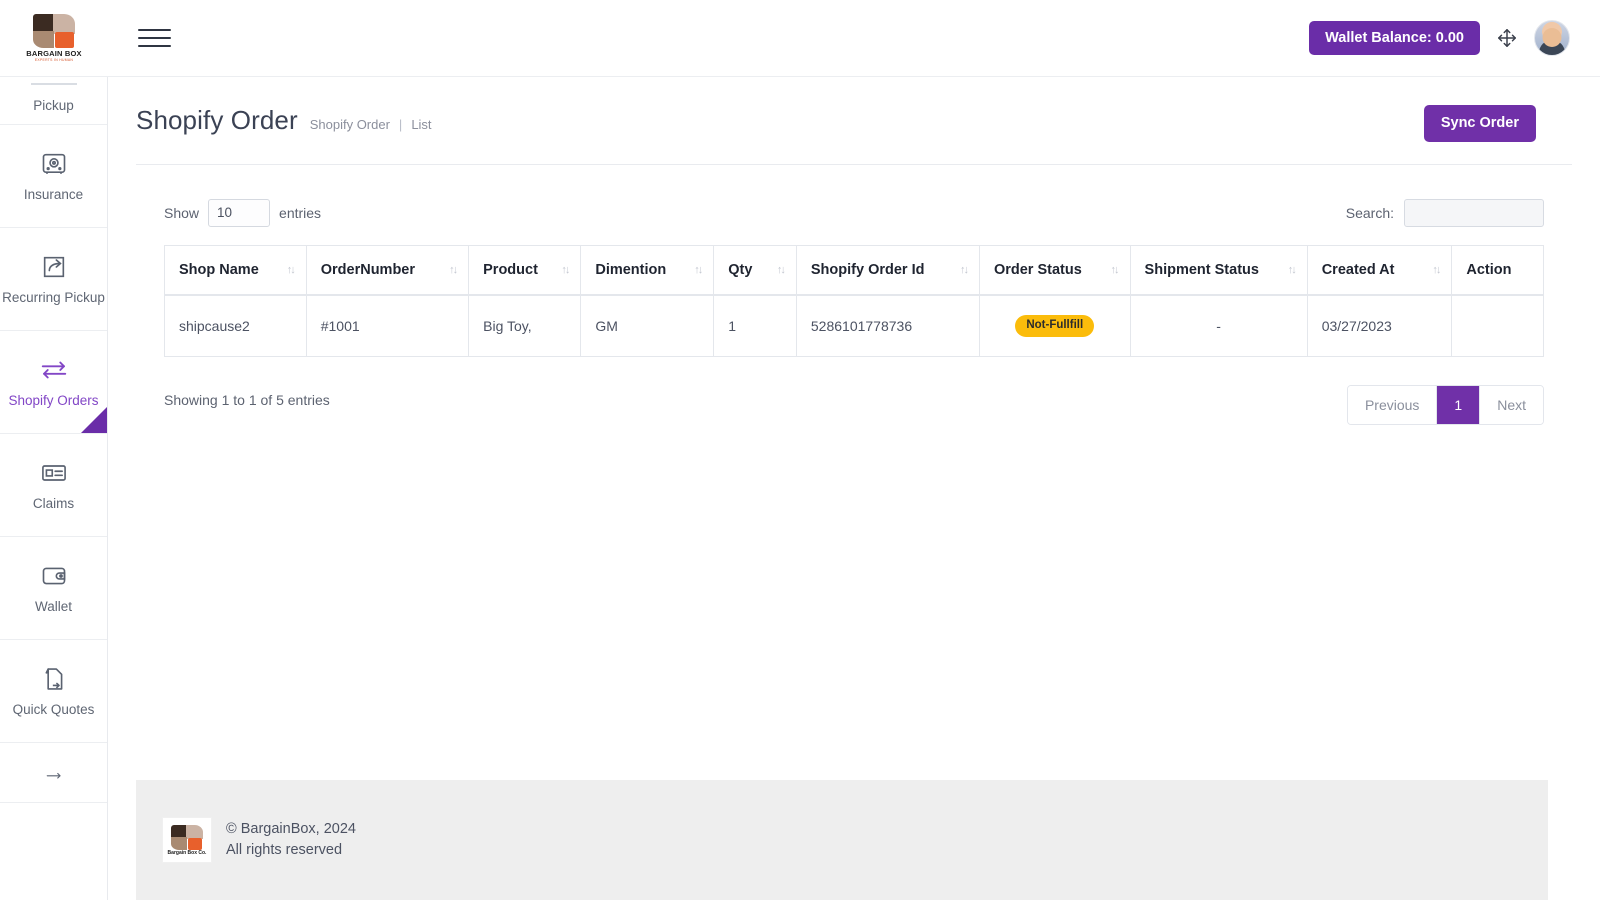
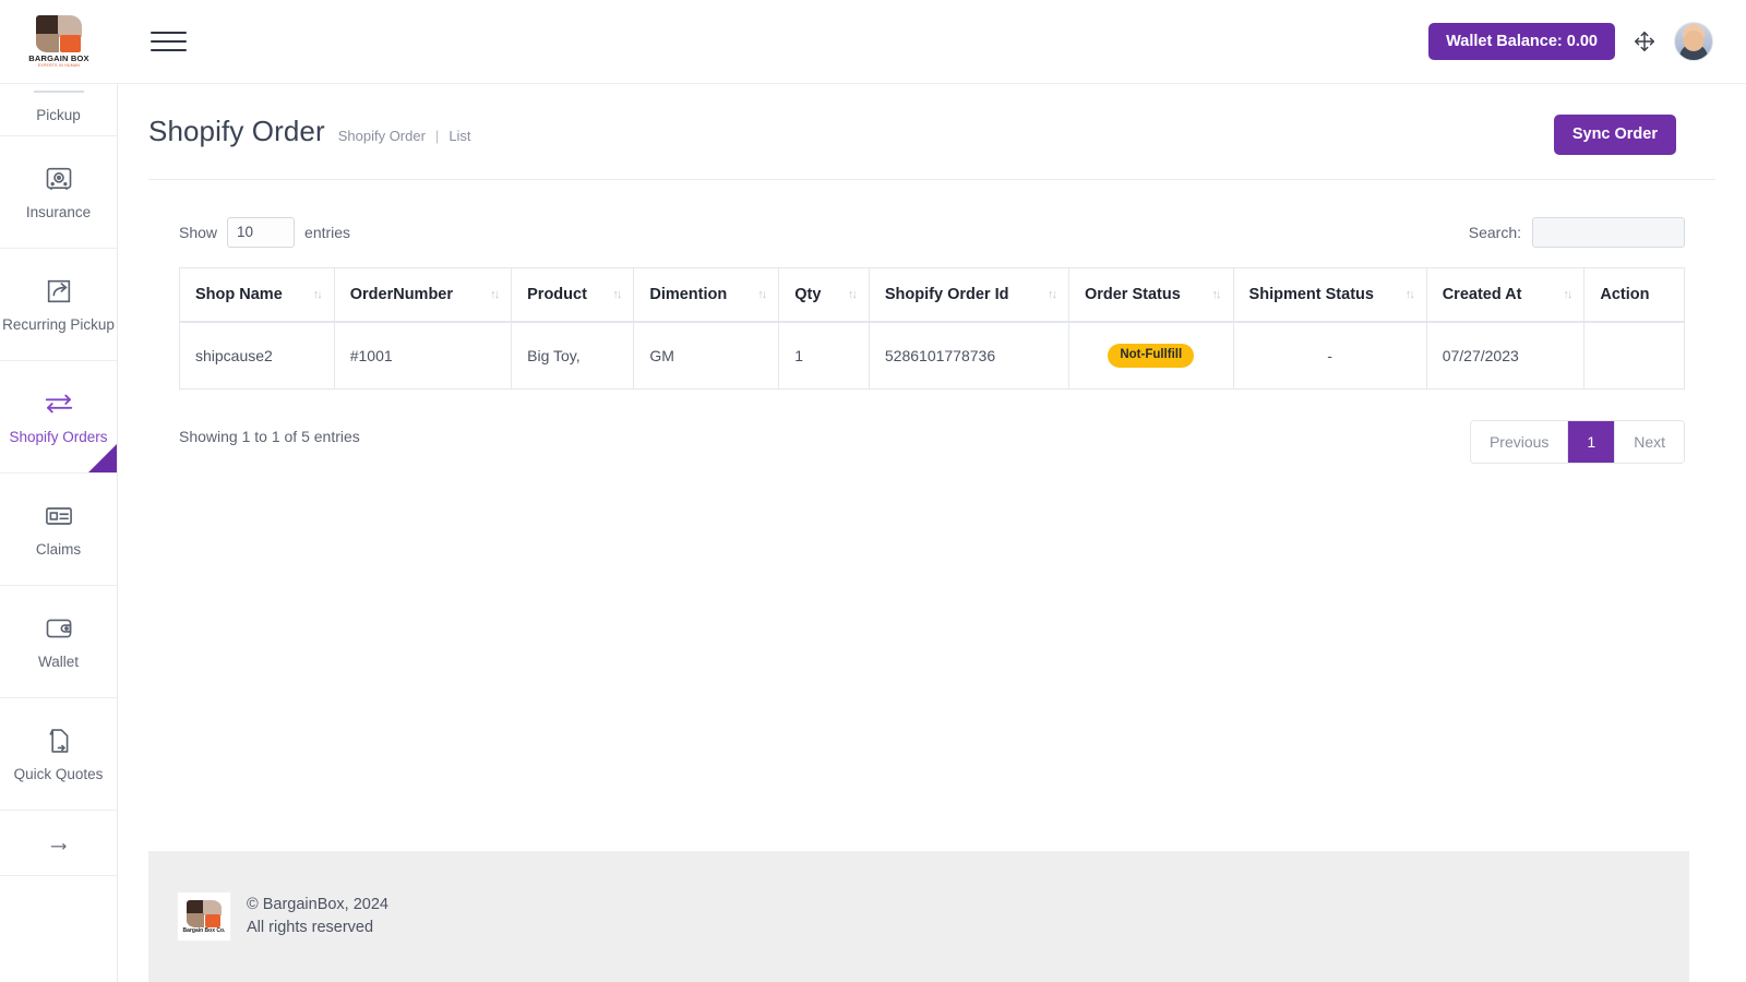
  BARGAIN BOX
  Wallet Balance: 0.00
  Pickup
  Insurance
  Recurring Pickup
  Shopify Orders
  Claims
  Wallet
  Quick Quotes
  Shopify Order
  Shopify Order
  |
  List
  Sync Order
  Show
  10
  entries
  Search:
  Shop Name ↑↓	OrderNumber ↑↓	Product ↑↓	Dimention ↑↓	Qty ↑↓	Shopify Order Id ↑↓	Order Status ↑↓	Shipment Status ↑↓	Created At ↑↓	Action
- shipcause2	#1001	Big Toy,	GM	1	5286101778736	Not-Fullfill	-	03/27/2023
+ shipcause2	#1001	Big Toy,	GM	1	5286101778736	Not-Fullfill	-	07/27/2023
  Showing 1 to 1 of 5 entries
  Previous
  1
  Next
  © BargainBox, 2024
  All rights reserved
